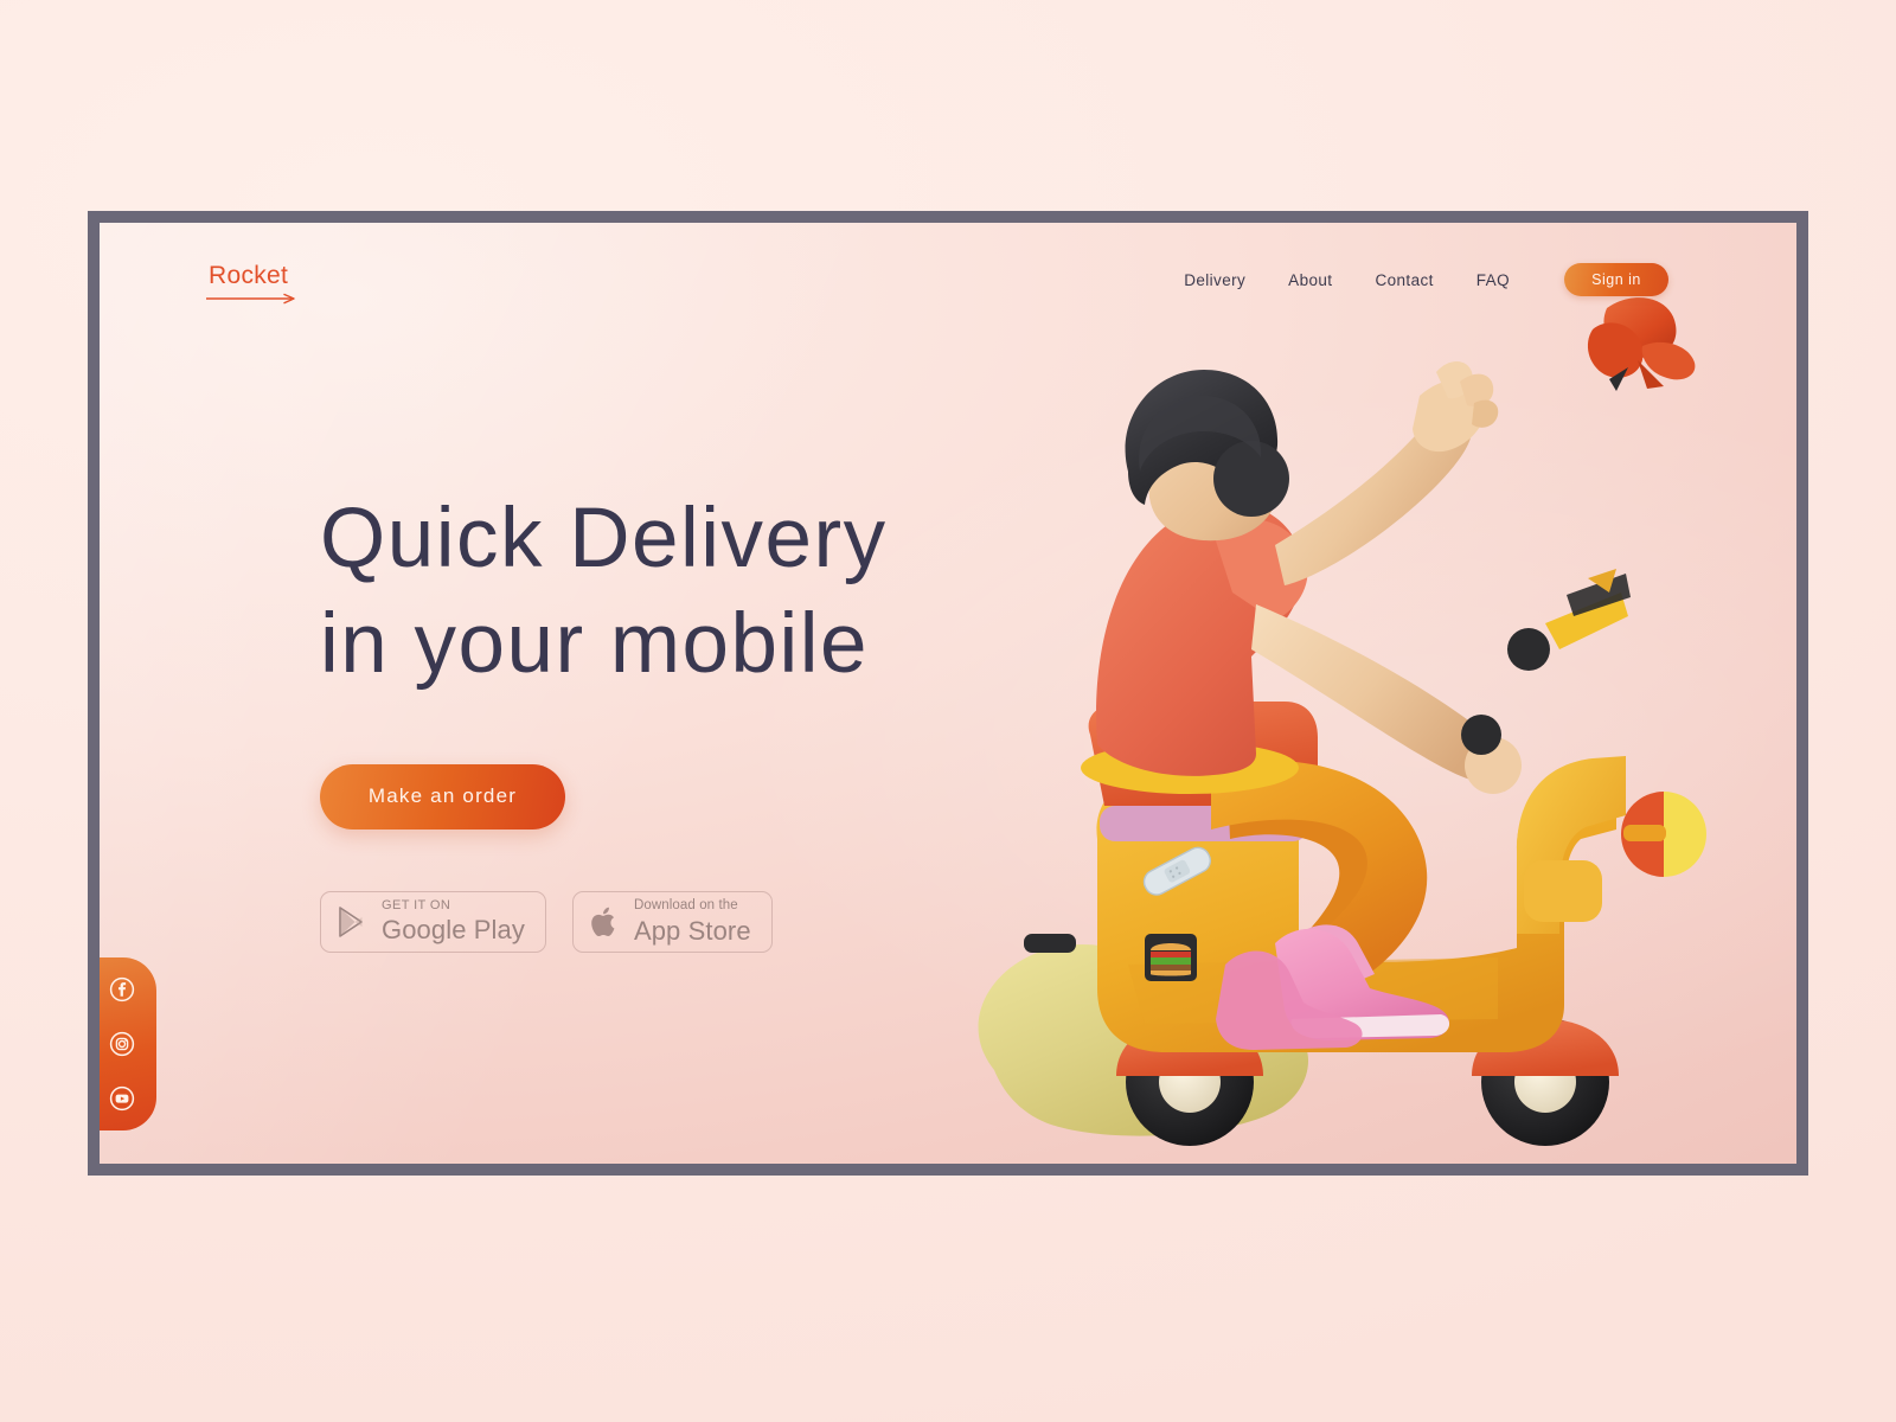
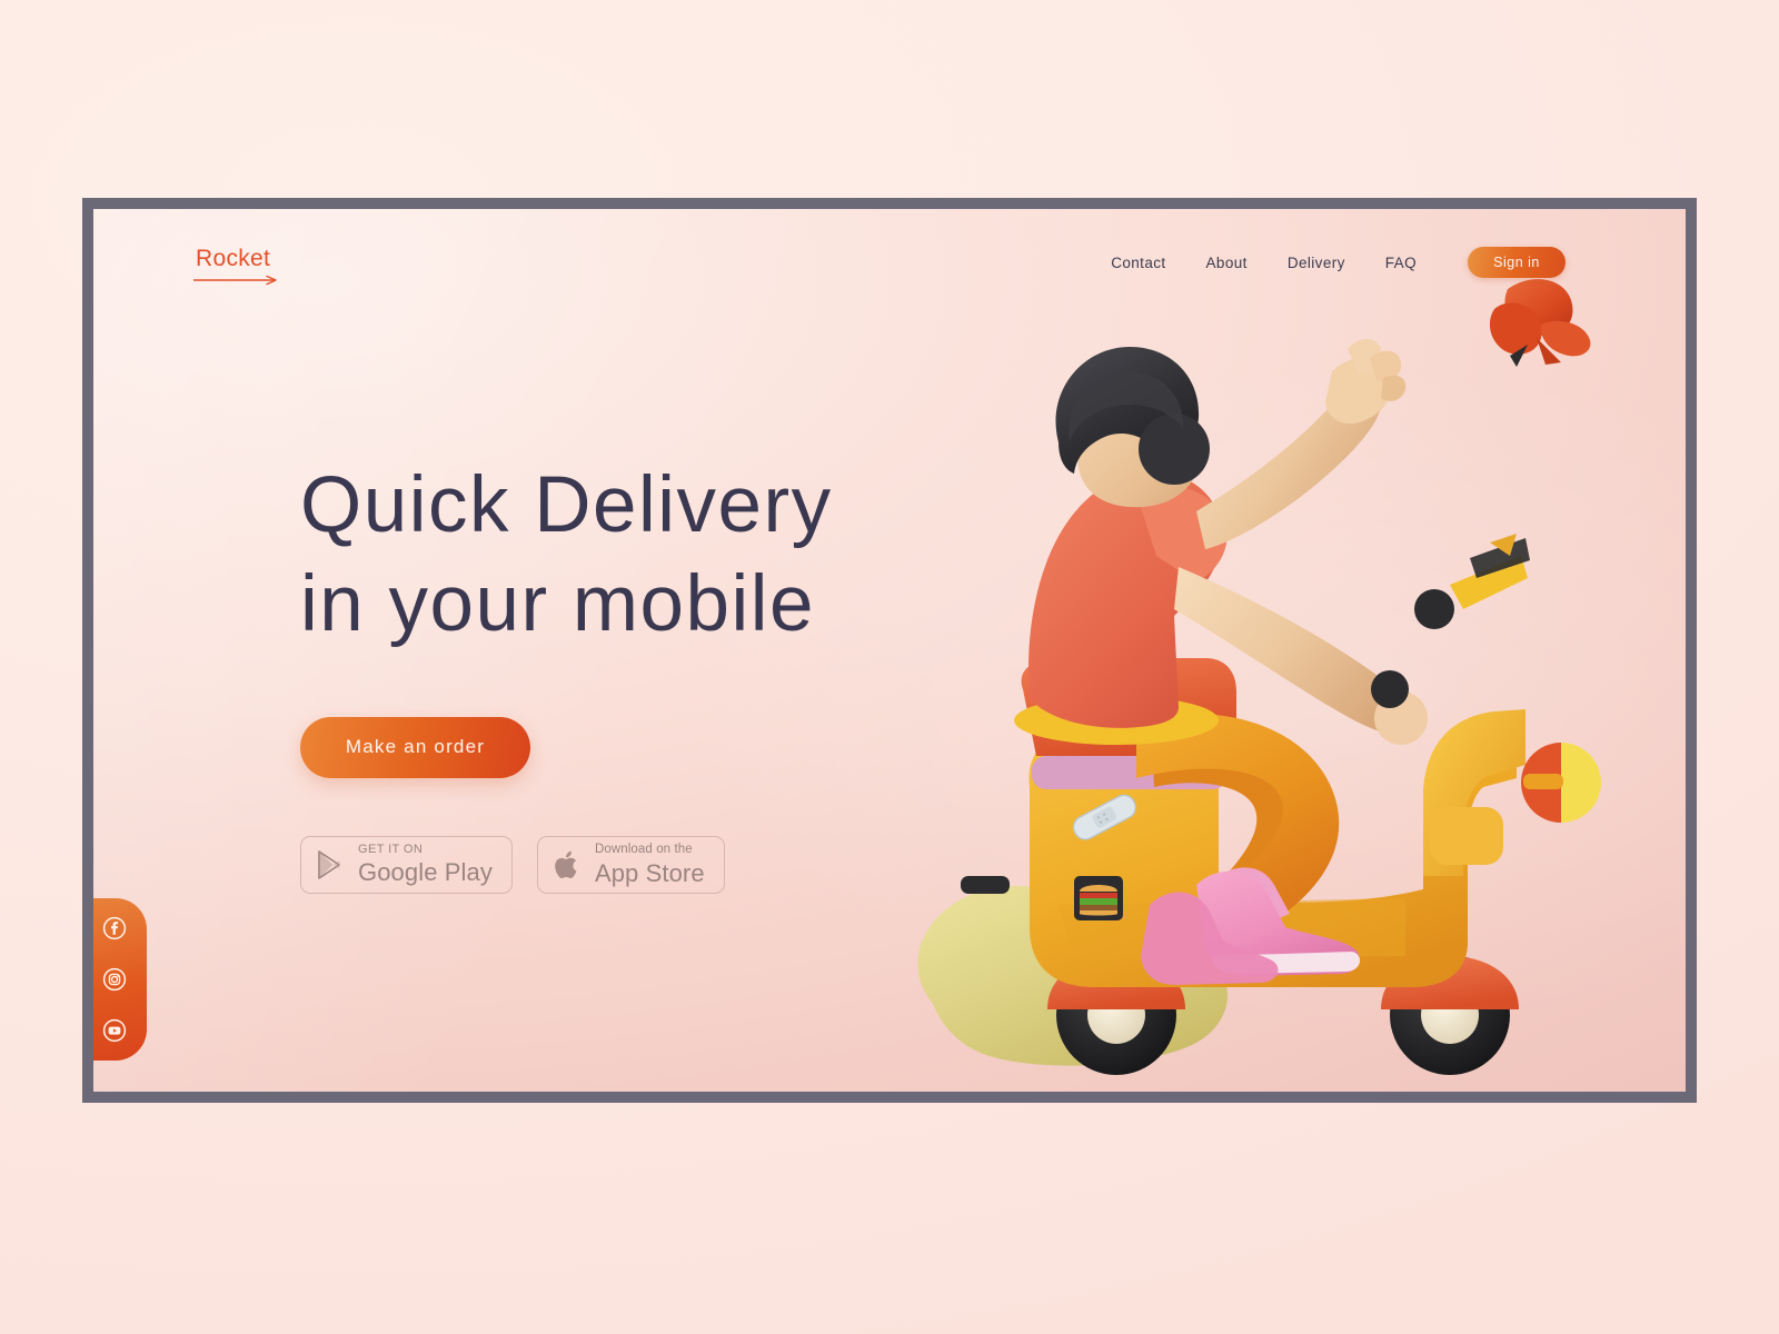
  Rocket
- Delivery
+ Contact
  About
- Contact
+ Delivery
  FAQ
  Sign in
  Quick Delivery
  in your mobile
  Make an order
  GET IT ON
  Google Play
  Download on the
  App Store
